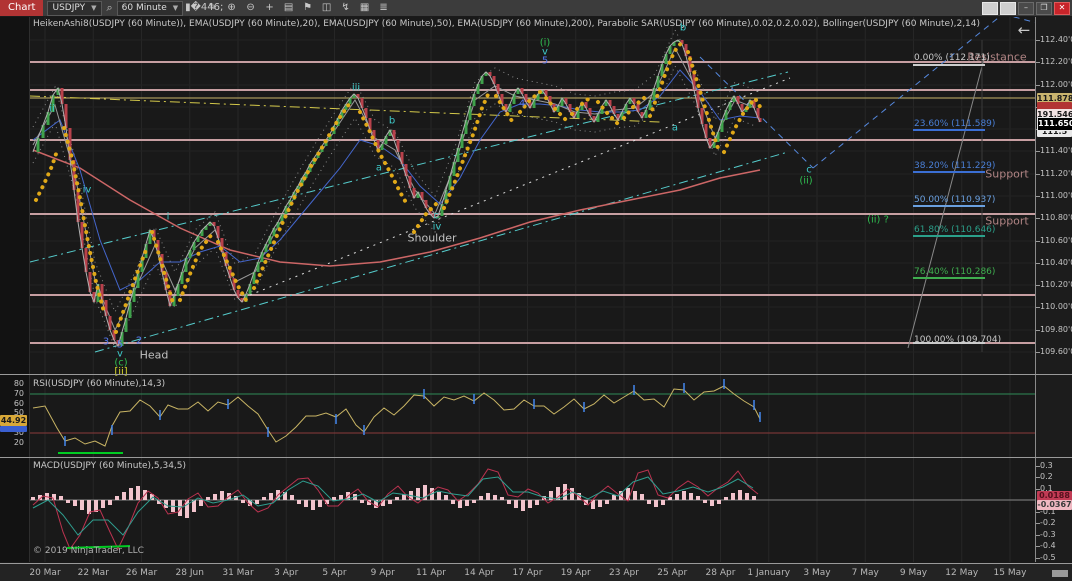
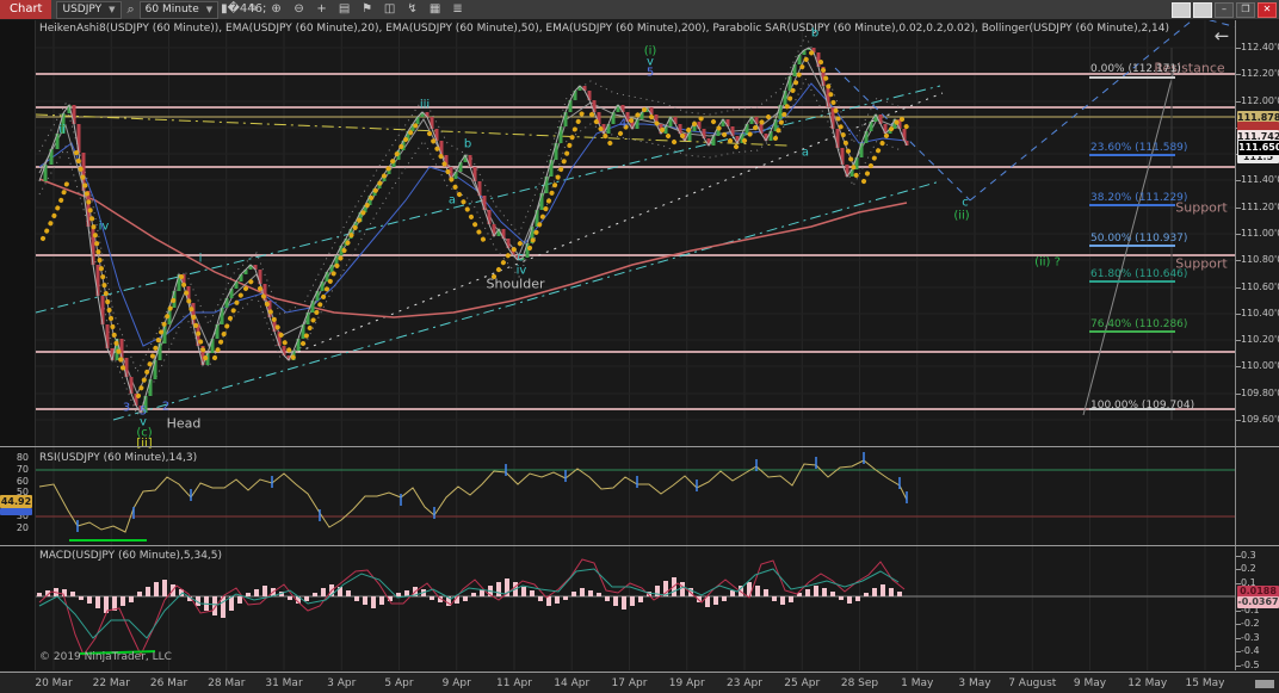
  Chart
  USDJPY
  ▼
  ⌕
  60 Minute
  ▼
  ✎
  ⊕
  ⊖
  +
  ▤
  ⚑
  ◫
  ↯
  ▦
  ≣
  –
  ❐
  ✕
  80
  70
  60
  50
  30
  20
  44.92
  112.40'
  112.20'
  112.00'
  111.40'
  111.20'
  111.00'
  110.80'
  110.60'
  110.40'
  110.20'
  110.00'
  109.80'
  109.60'
  0.3
  0.2
  0.1
  -0.1
  -0.2
  -0.3
  -0.4
  -0.5
  111.878
- 191.546
+ 111.742
  111.5
  111.65
  0.0188
  -0.0367
  HeikenAshi8(USDJPY (60 Minute)), EMA(USDJPY (60 Minute),20), EMA(USDJPY (60 Minute),50), EMA(USDJPY (60 Minute),200), Parabolic SAR(USDJPY (60 Minute),0.02,0.2,0.02), Bollinger(USDJPY (60 Minute),2,14)
  RSI(USDJPY (60 Minute),14,3)
  MACD(USDJPY (60 Minute),5,34,5)
  © 2019 NinjaTrader, LLC
  ←
  ii
  iv
  3
  2
  5
  v
  (c)
  [ii]
  Head
  i
  iii
  b
  a
  c
  iv
  Shoulder
  4
  (i)
  v
  5
  b
  a
  c
  (ii)
  (ii) ?
  Resistance
  Support
  Support
  0.00% (112.171)
  23.60% (111.589)
  38.20% (111.229)
  50.00% (110.937)
  61.80% (110.646)
  76.40% (110.286)
  100.00% (109.704)
  20 Mar
  22 Mar
  26 Mar
- 28 Jun
+ 28 Mar
  31 Mar
  3 Apr
  5 Apr
  9 Apr
  11 Apr
  14 Apr
  17 Apr
  19 Apr
  23 Apr
  25 Apr
- 28 Apr
+ 28 Sep
- 1 January
+ 1 May
  3 May
- 7 May
+ 7 August
  9 May
  12 May
  15 May
